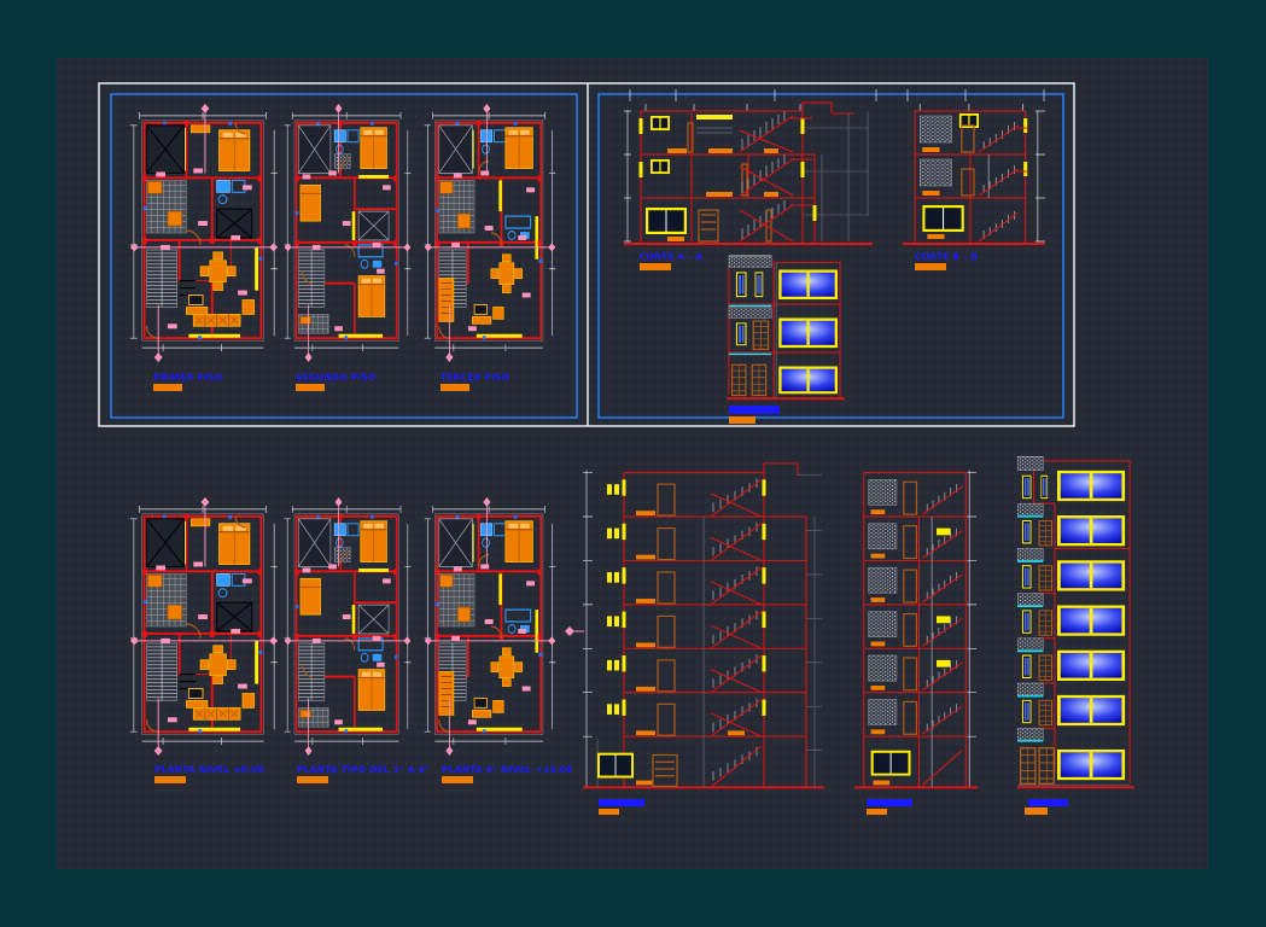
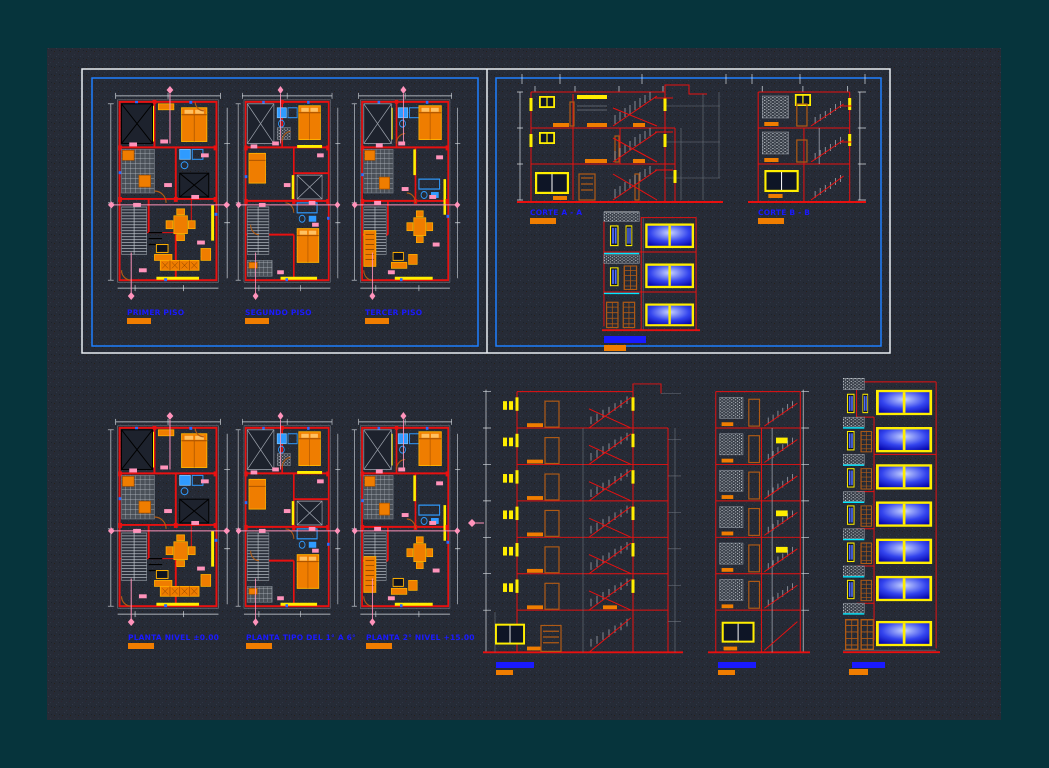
  PRIMER PISO
  SEGUNDO PISO
  TERCER PISO
  CORTE A - A
  CORTE B - B
  PLANTA NIVEL ±0.00
  PLANTA TIPO DEL 1° A 6°
- PLANTA 6° NIVEL +15.00
+ PLANTA 2° NIVEL +15.00
